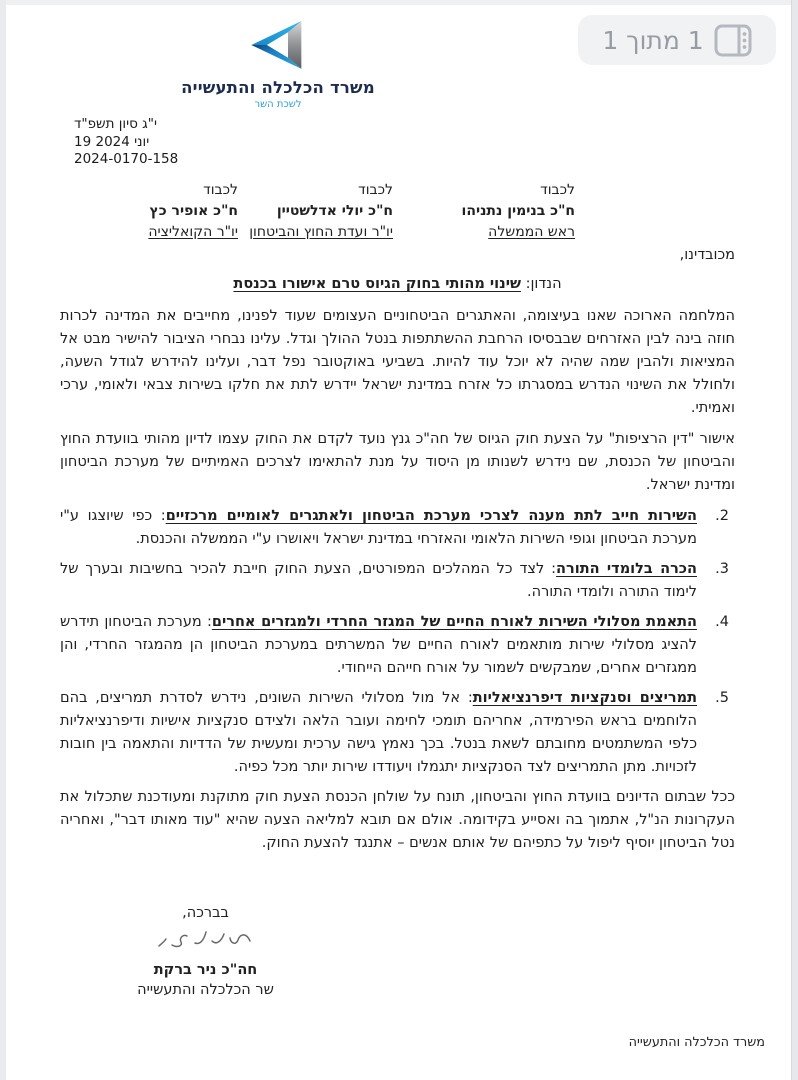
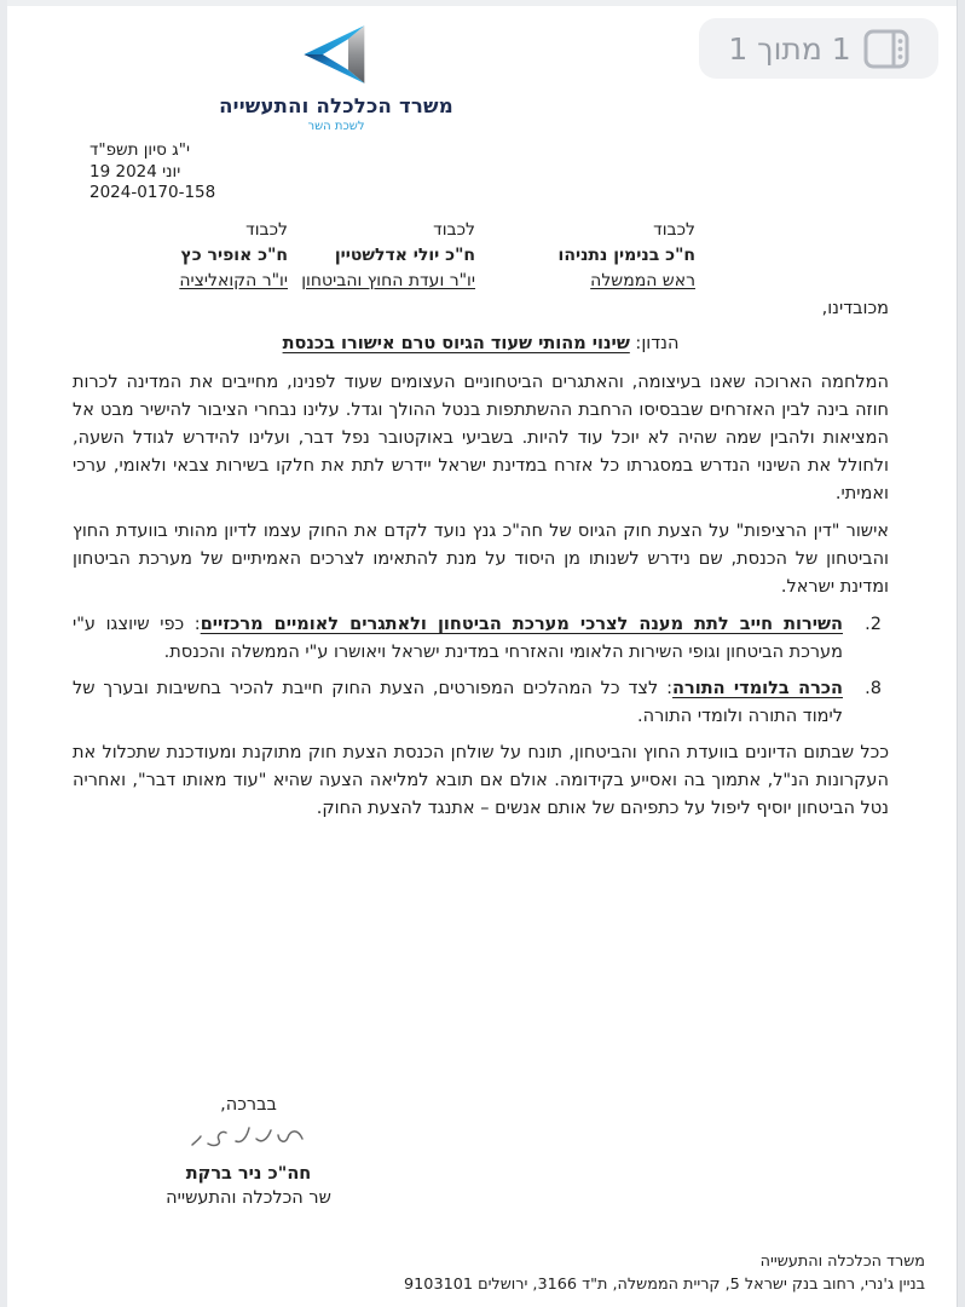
  1 מתוך 1
  משרד הכלכלה והתעשייה
  לשכת השר
  י"ג סיון תשפ"ד
  19 יוני 2024
  2024-0170-158
  לכבוד
  ח"כ בנימין נתניהו
  ראש הממשלה
  לכבוד
  ח"כ יולי אדלשטיין
  יו"ר ועדת החוץ והביטחון
  לכבוד
  ח"כ אופיר כץ
  יו"ר הקואליציה
  מכובדינו,
- הנדון: שינוי מהותי בחוק הגיוס טרם אישורו בכנסת
+ הנדון: שינוי מהותי שעוד הגיוס טרם אישורו בכנסת
  המלחמה הארוכה שאנו בעיצומה, והאתגרים הביטחוניים העצומים שעוד לפנינו, מחייבים את המדינה לכרות חוזה בינה לבין האזרחים שבבסיסו הרחבת ההשתתפות בנטל ההולך וגדל. עלינו נבחרי הציבור להישיר מבט אל המציאות ולהבין שמה שהיה לא יוכל עוד להיות. בשביעי באוקטובר נפל דבר, ועלינו להידרש לגודל השעה, ולחולל את השינוי הנדרש במסגרתו כל אזרח במדינת ישראל יידרש לתת את חלקו בשירות צבאי ולאומי, ערכי ואמיתי.
  אישור "דין הרציפות" על הצעת חוק הגיוס של חה"כ גנץ נועד לקדם את החוק עצמו לדיון מהותי בוועדת החוץ והביטחון של הכנסת, שם נידרש לשנותו מן היסוד על מנת להתאימו לצרכים האמיתיים של מערכת הביטחון ומדינת ישראל.
  2.
  השירות חייב לתת מענה לצרכי מערכת הביטחון ולאתגרים לאומיים מרכזיים: כפי שיוצגו ע"י מערכת הביטחון וגופי השירות הלאומי והאזרחי במדינת ישראל ויאושרו ע"י הממשלה והכנסת.
- 3.
+ 8.
  הכרה בלומדי התורה: לצד כל המהלכים המפורטים, הצעת החוק חייבת להכיר בחשיבות ובערך של לימוד התורה ולומדי התורה.
- 4.
- התאמת מסלולי השירות לאורח החיים של המגזר החרדי ולמגזרים אחרים: מערכת הביטחון תידרש להציג מסלולי שירות מותאמים לאורח החיים של המשרתים במערכת הביטחון הן מהמגזר החרדי, והן ממגזרים אחרים, שמבקשים לשמור על אורח חייהם הייחודי.
- 5.
- תמריצים וסנקציות דיפרנציאליות: אל מול מסלולי השירות השונים, נידרש לסדרת תמריצים, בהם הלוחמים בראש הפירמידה, אחריהם תומכי לחימה ועובר הלאה ולצידם סנקציות אישיות ודיפרנציאליות כלפי המשתמטים מחובתם לשאת בנטל. בכך נאמץ גישה ערכית ומעשית של הדדיות והתאמה בין חובות לזכויות. מתן התמריצים לצד הסנקציות יתגמלו ויעודדו שירות יותר מכל כפיה.
  ככל שבתום הדיונים בוועדת החוץ והביטחון, תונח על שולחן הכנסת הצעת חוק מתוקנת ומעודכנת שתכלול את העקרונות הנ"ל, אתמוך בה ואסייע בקידומה. אולם אם תובא למליאה הצעה שהיא "עוד מאותו דבר", ואחריה נטל הביטחון יוסיף ליפול על כתפיהם של אותם אנשים – אתנגד להצעת החוק.
  בברכה,
  חה"כ ניר ברקת
  שר הכלכלה והתעשייה
  משרד הכלכלה והתעשייה
+ בניין ג'נרי, רחוב בנק ישראל 5, קריית הממשלה, ת"ד 3166, ירושלים 9103101
